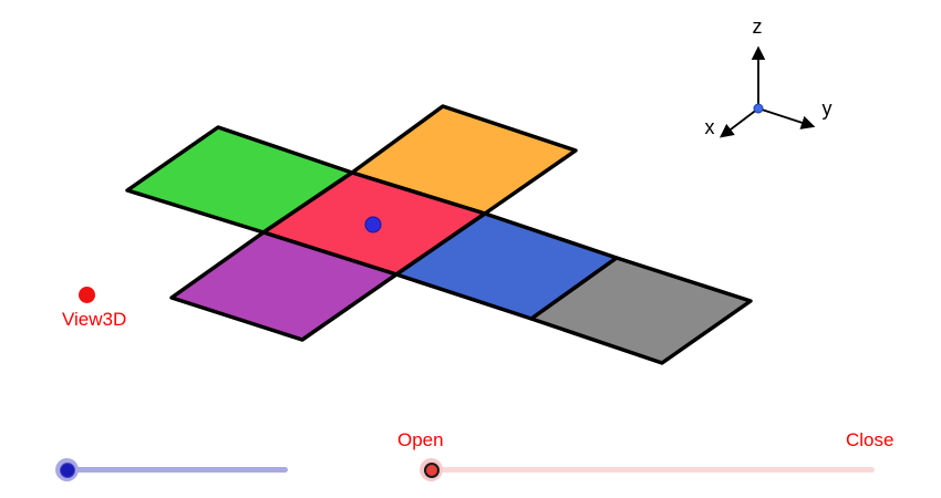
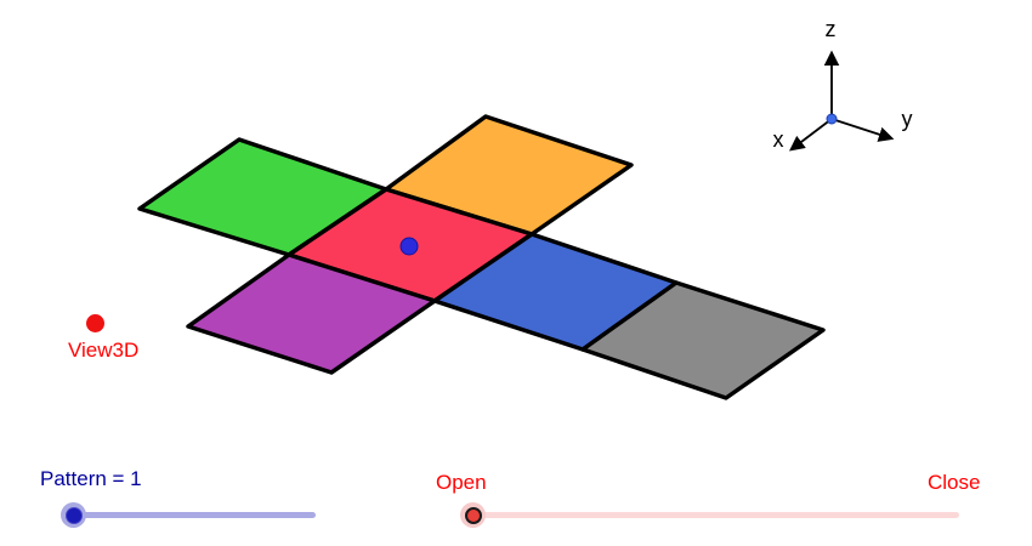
  z
  x
  y
  View3D
+ Pattern = 1
  Open
  Close
